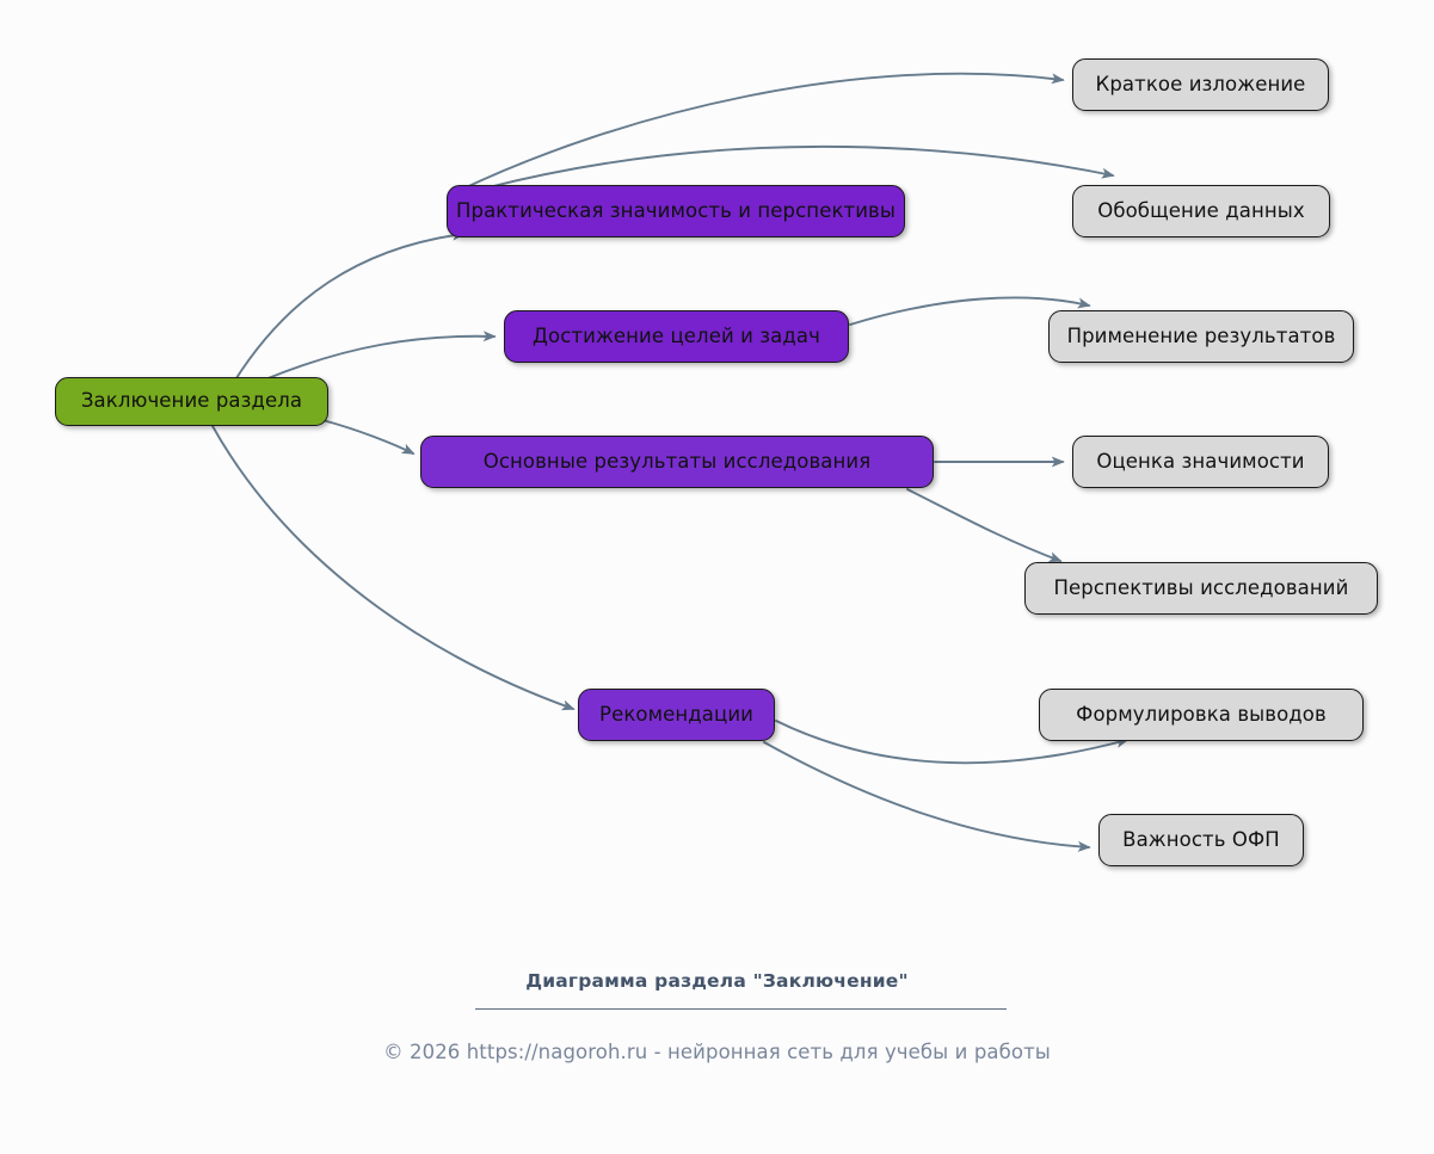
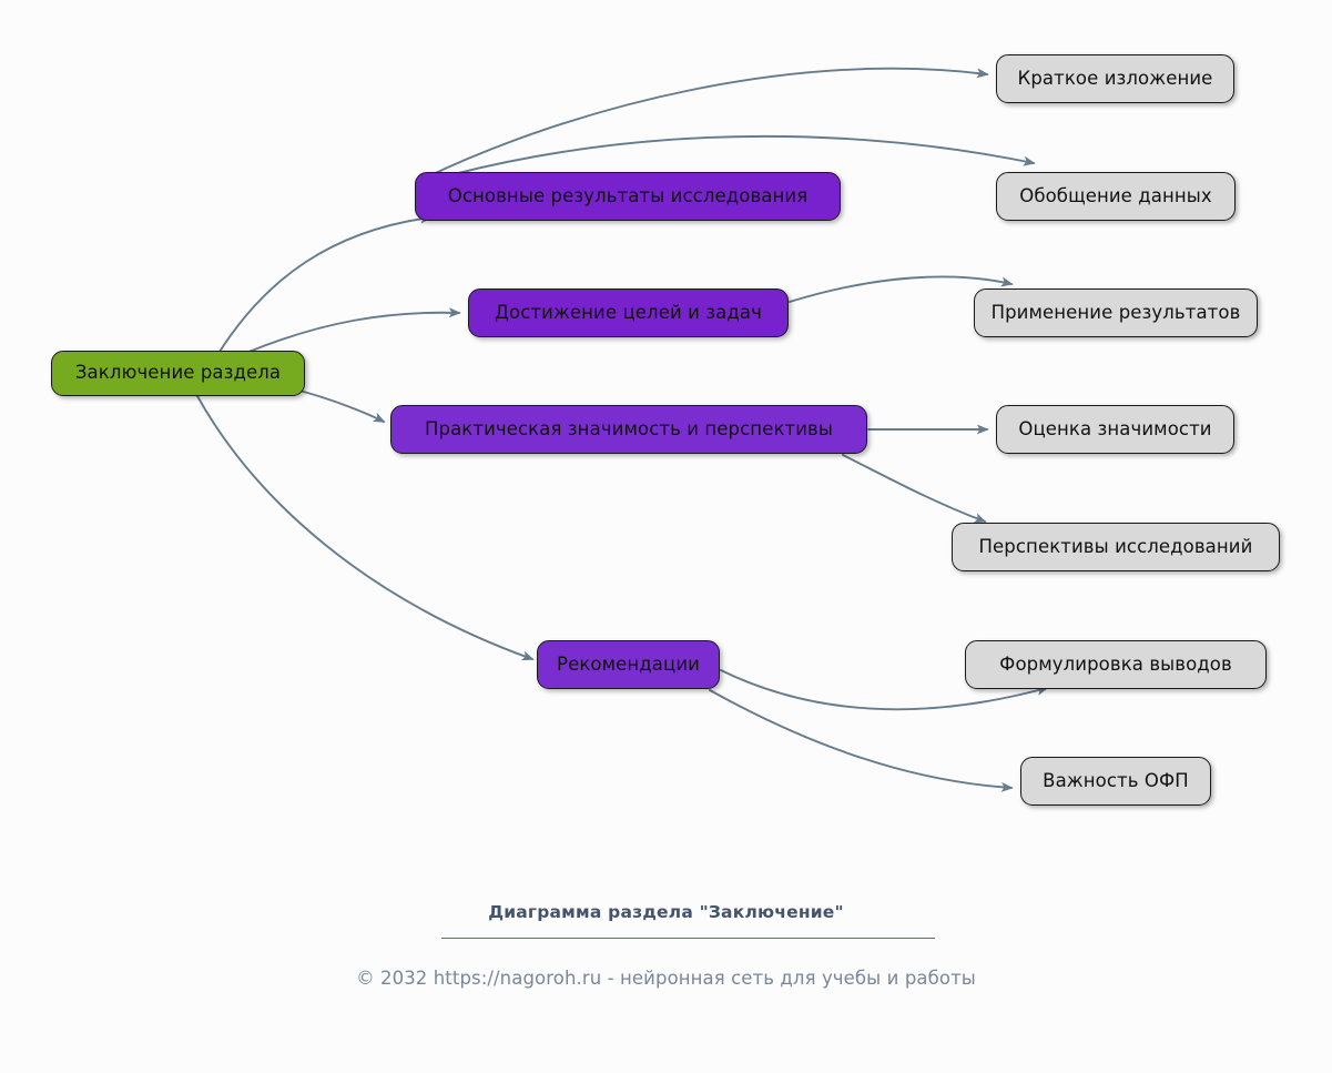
  Заключение раздела
- Практическая значимость и перспективы
+ Основные результаты исследования
  Достижение целей и задач
- Основные результаты исследования
+ Практическая значимость и перспективы
  Рекомендации
  Краткое изложение
  Обобщение данных
  Применение результатов
  Оценка значимости
  Перспективы исследований
  Формулировка выводов
  Важность ОФП
  Диаграмма раздела "Заключение"
- © 2026 https://nagoroh.ru - нейронная сеть для учебы и работы
+ © 2032 https://nagoroh.ru - нейронная сеть для учебы и работы
